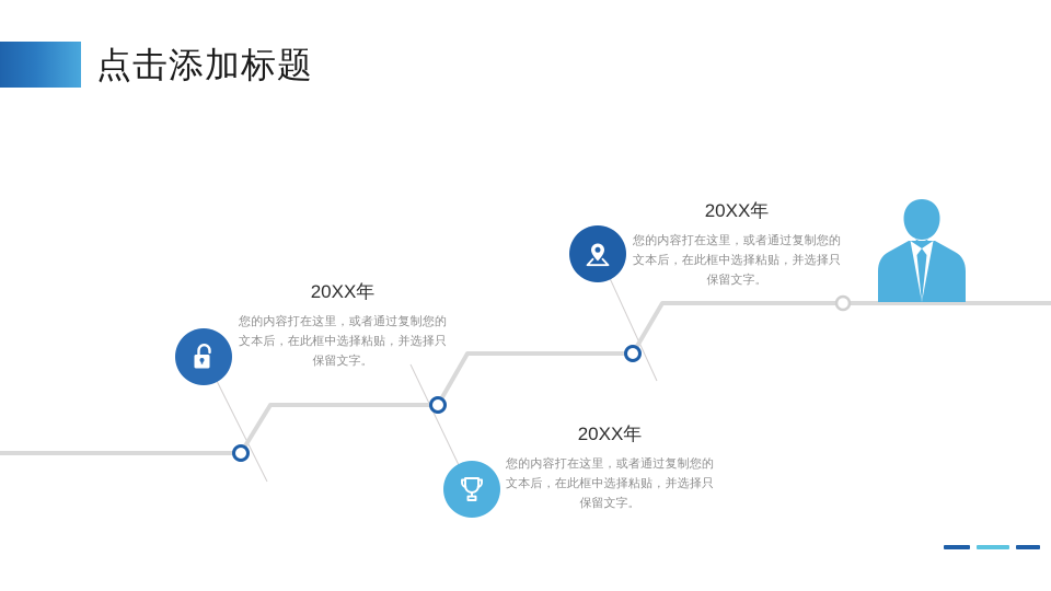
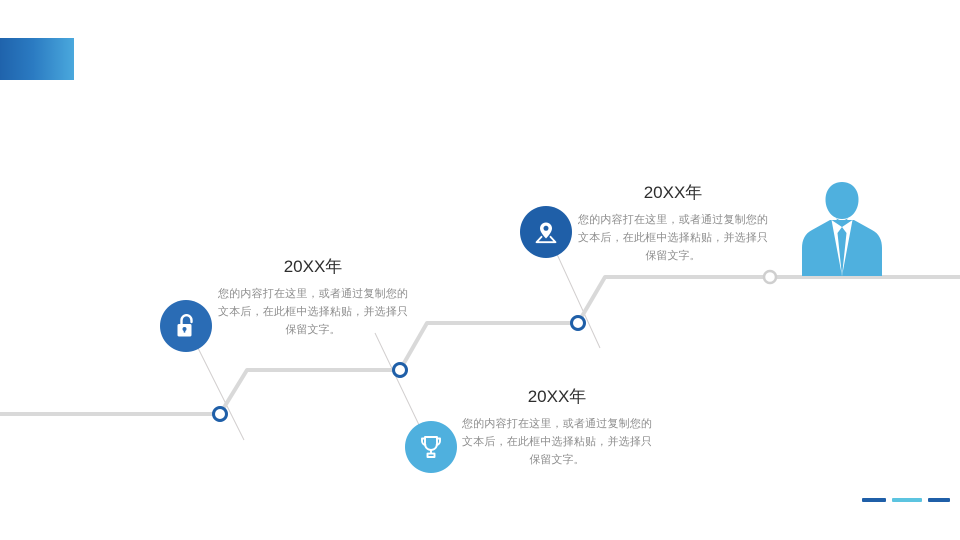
- 点击添加标题
  20XX年
  您的内容打在这里，或者通过复制您的文本后，在此框中选择粘贴，并选择只保留文字。
  20XX年
  您的内容打在这里，或者通过复制您的文本后，在此框中选择粘贴，并选择只保留文字。
  20XX年
  您的内容打在这里，或者通过复制您的文本后，在此框中选择粘贴，并选择只保留文字。
